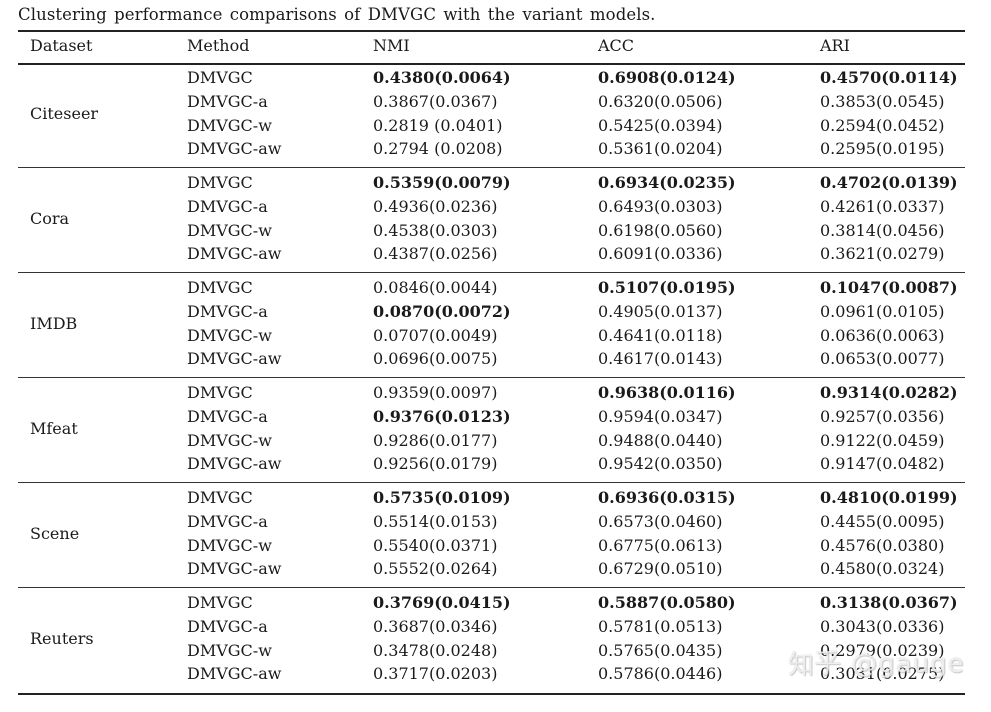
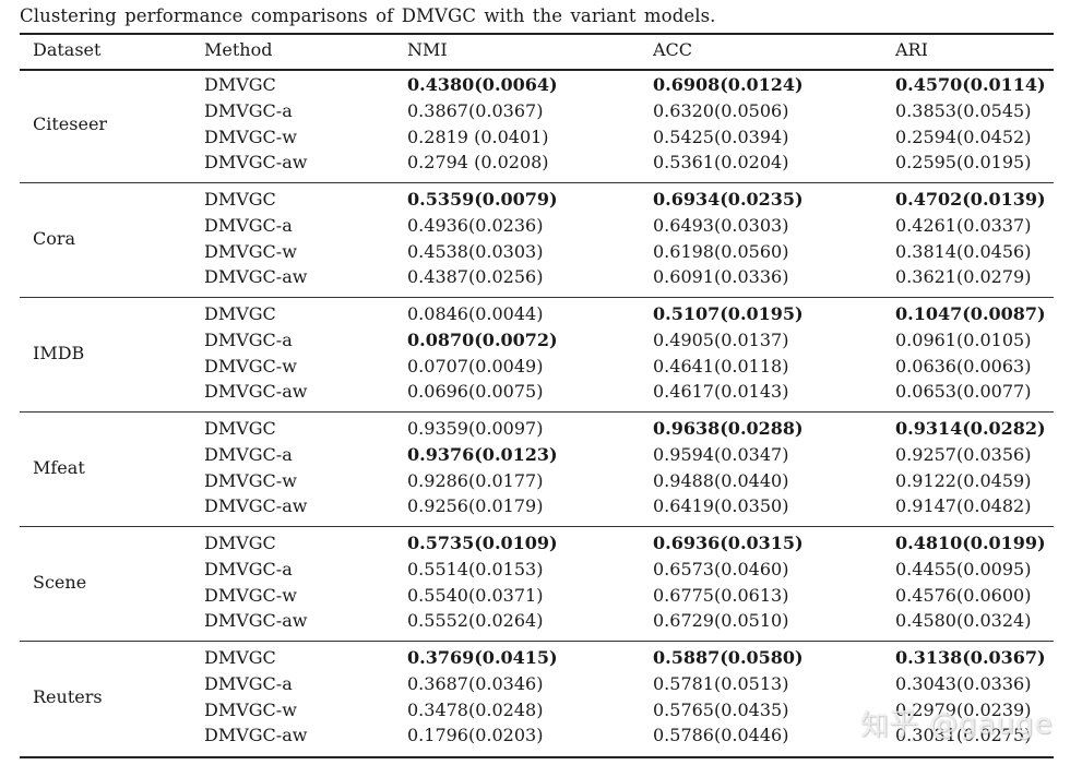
  Clustering performance comparisons of DMVGC with the variant models.
  Dataset
  Method
  NMI
  ACC
  ARI
  Citeseer
  DMVGC
  0.4380(0.0064)
  0.6908(0.0124)
  0.4570(0.0114)
  DMVGC-a
  0.3867(0.0367)
  0.6320(0.0506)
  0.3853(0.0545)
  DMVGC-w
  0.2819 (0.0401)
  0.5425(0.0394)
  0.2594(0.0452)
  DMVGC-aw
  0.2794 (0.0208)
  0.5361(0.0204)
  0.2595(0.0195)
  Cora
  DMVGC
  0.5359(0.0079)
  0.6934(0.0235)
  0.4702(0.0139)
  DMVGC-a
  0.4936(0.0236)
  0.6493(0.0303)
  0.4261(0.0337)
  DMVGC-w
  0.4538(0.0303)
  0.6198(0.0560)
  0.3814(0.0456)
  DMVGC-aw
  0.4387(0.0256)
  0.6091(0.0336)
  0.3621(0.0279)
  IMDB
  DMVGC
  0.0846(0.0044)
  0.5107(0.0195)
  0.1047(0.0087)
  DMVGC-a
  0.0870(0.0072)
  0.4905(0.0137)
  0.0961(0.0105)
  DMVGC-w
  0.0707(0.0049)
  0.4641(0.0118)
  0.0636(0.0063)
  DMVGC-aw
  0.0696(0.0075)
  0.4617(0.0143)
  0.0653(0.0077)
  Mfeat
  DMVGC
  0.9359(0.0097)
- 0.9638(0.0116)
+ 0.9638(0.0288)
  0.9314(0.0282)
  DMVGC-a
  0.9376(0.0123)
  0.9594(0.0347)
  0.9257(0.0356)
  DMVGC-w
  0.9286(0.0177)
  0.9488(0.0440)
  0.9122(0.0459)
  DMVGC-aw
  0.9256(0.0179)
- 0.9542(0.0350)
+ 0.6419(0.0350)
  0.9147(0.0482)
  Scene
  DMVGC
  0.5735(0.0109)
  0.6936(0.0315)
  0.4810(0.0199)
  DMVGC-a
  0.5514(0.0153)
  0.6573(0.0460)
  0.4455(0.0095)
  DMVGC-w
  0.5540(0.0371)
  0.6775(0.0613)
- 0.4576(0.0380)
+ 0.4576(0.0600)
  DMVGC-aw
  0.5552(0.0264)
  0.6729(0.0510)
  0.4580(0.0324)
  Reuters
  DMVGC
  0.3769(0.0415)
  0.5887(0.0580)
  0.3138(0.0367)
  DMVGC-a
  0.3687(0.0346)
  0.5781(0.0513)
  0.3043(0.0336)
  DMVGC-w
  0.3478(0.0248)
  0.5765(0.0435)
  0.2979(0.0239)
  DMVGC-aw
- 0.3717(0.0203)
+ 0.1796(0.0203)
  0.5786(0.0446)
  0.3031(0.0275)
  知乎 @gauge
